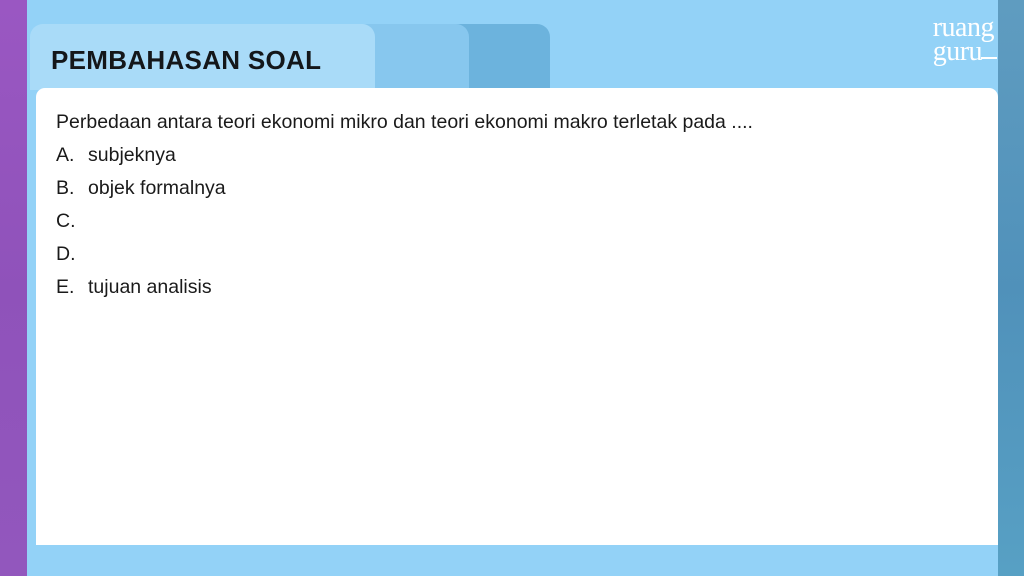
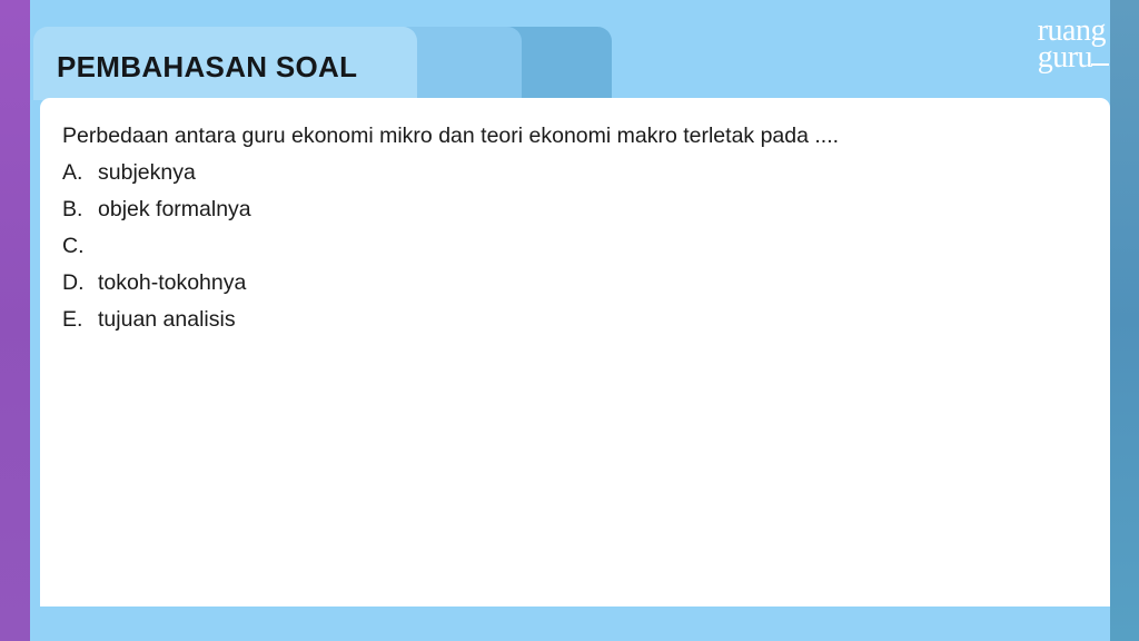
  PEMBAHASAN SOAL
  ruang
  guru
- Perbedaan antara teori ekonomi mikro dan teori ekonomi makro terletak pada ....
+ Perbedaan antara guru ekonomi mikro dan teori ekonomi makro terletak pada ....
  A.
  subjeknya
  B.
  objek formalnya
  C.
  D.
+ tokoh-tokohnya
  E.
  tujuan analisis
